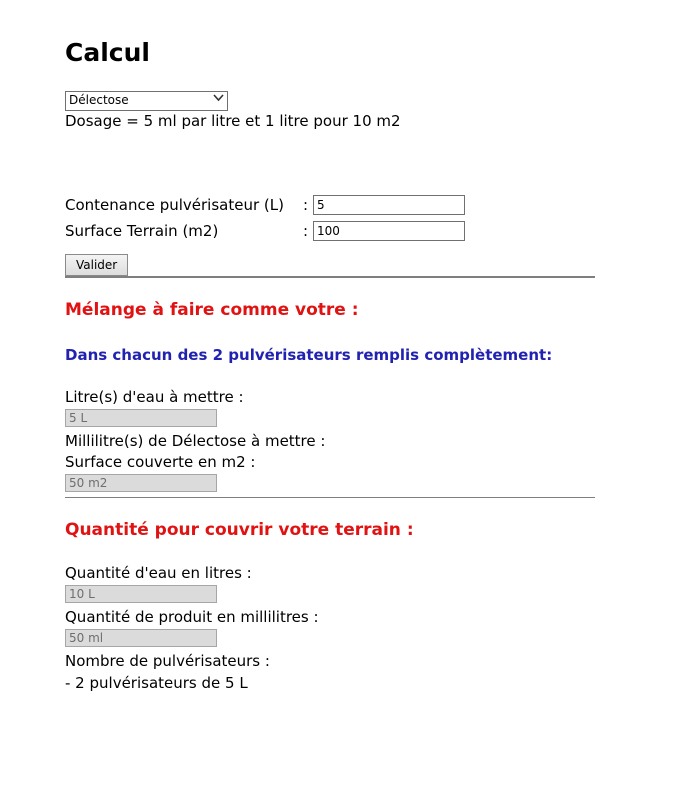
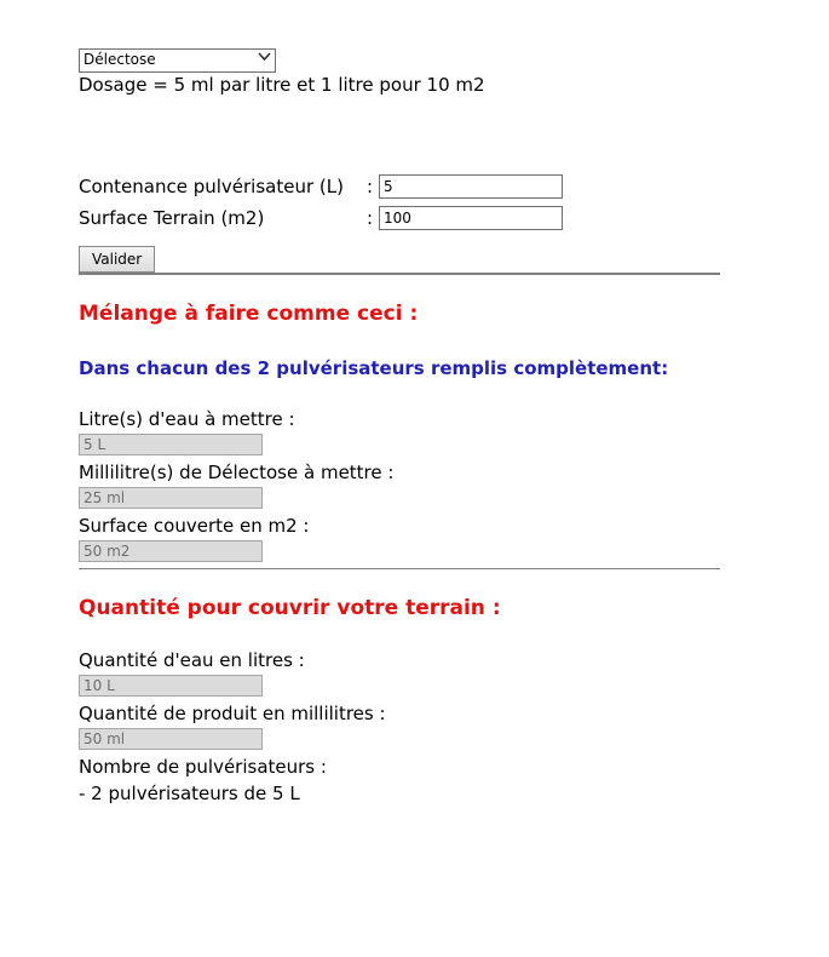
- Calcul
  Délectose
  Dosage = 5 ml par litre et 1 litre pour 10 m2
  Contenance pulvérisateur (L)
  :
  5
  Surface Terrain (m2)
  :
  100
  Valider
- Mélange à faire comme votre :
+ Mélange à faire comme ceci :
  Dans chacun des 2 pulvérisateurs remplis complètement:
  Litre(s) d'eau à mettre :
  5 L
  Millilitre(s) de Délectose à mettre :
+ 25 ml
  Surface couverte en m2 :
  50 m2
  Quantité pour couvrir votre terrain :
  Quantité d'eau en litres :
  10 L
  Quantité de produit en millilitres :
  50 ml
  Nombre de pulvérisateurs :
  - 2 pulvérisateurs de 5 L
